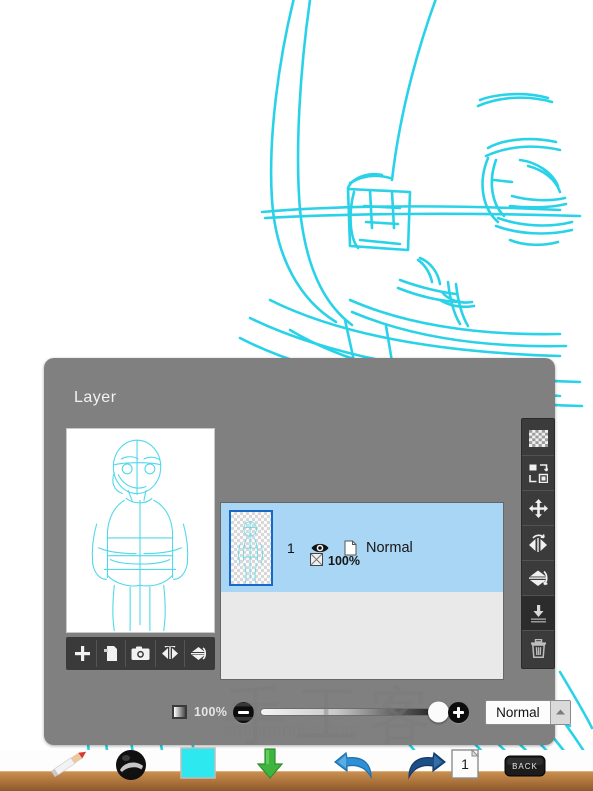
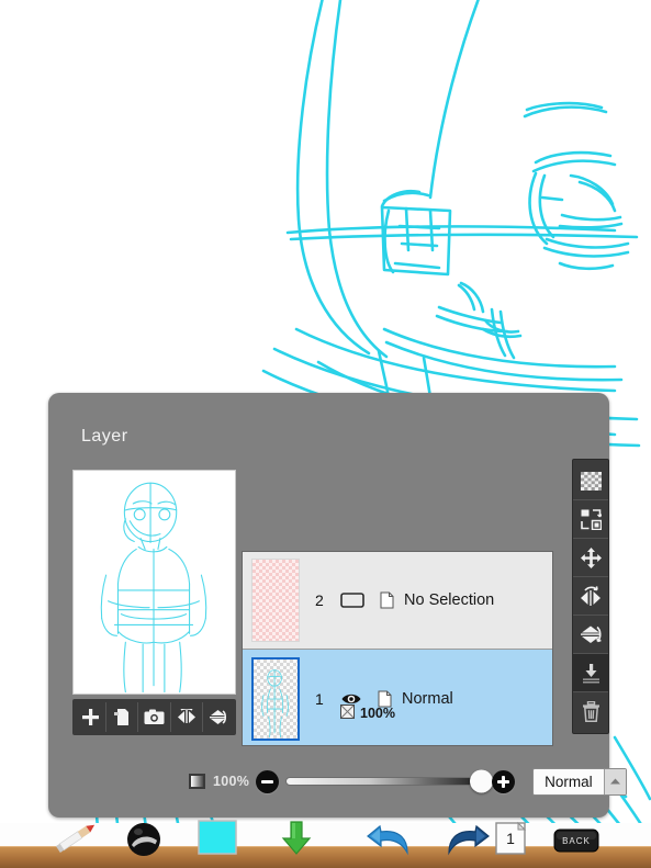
  Layer
+ 2
+ No Selection
  1
  Normal
  100%
  100%
  Normal
- 手工客
- shougongke.com
  1
  BACK
